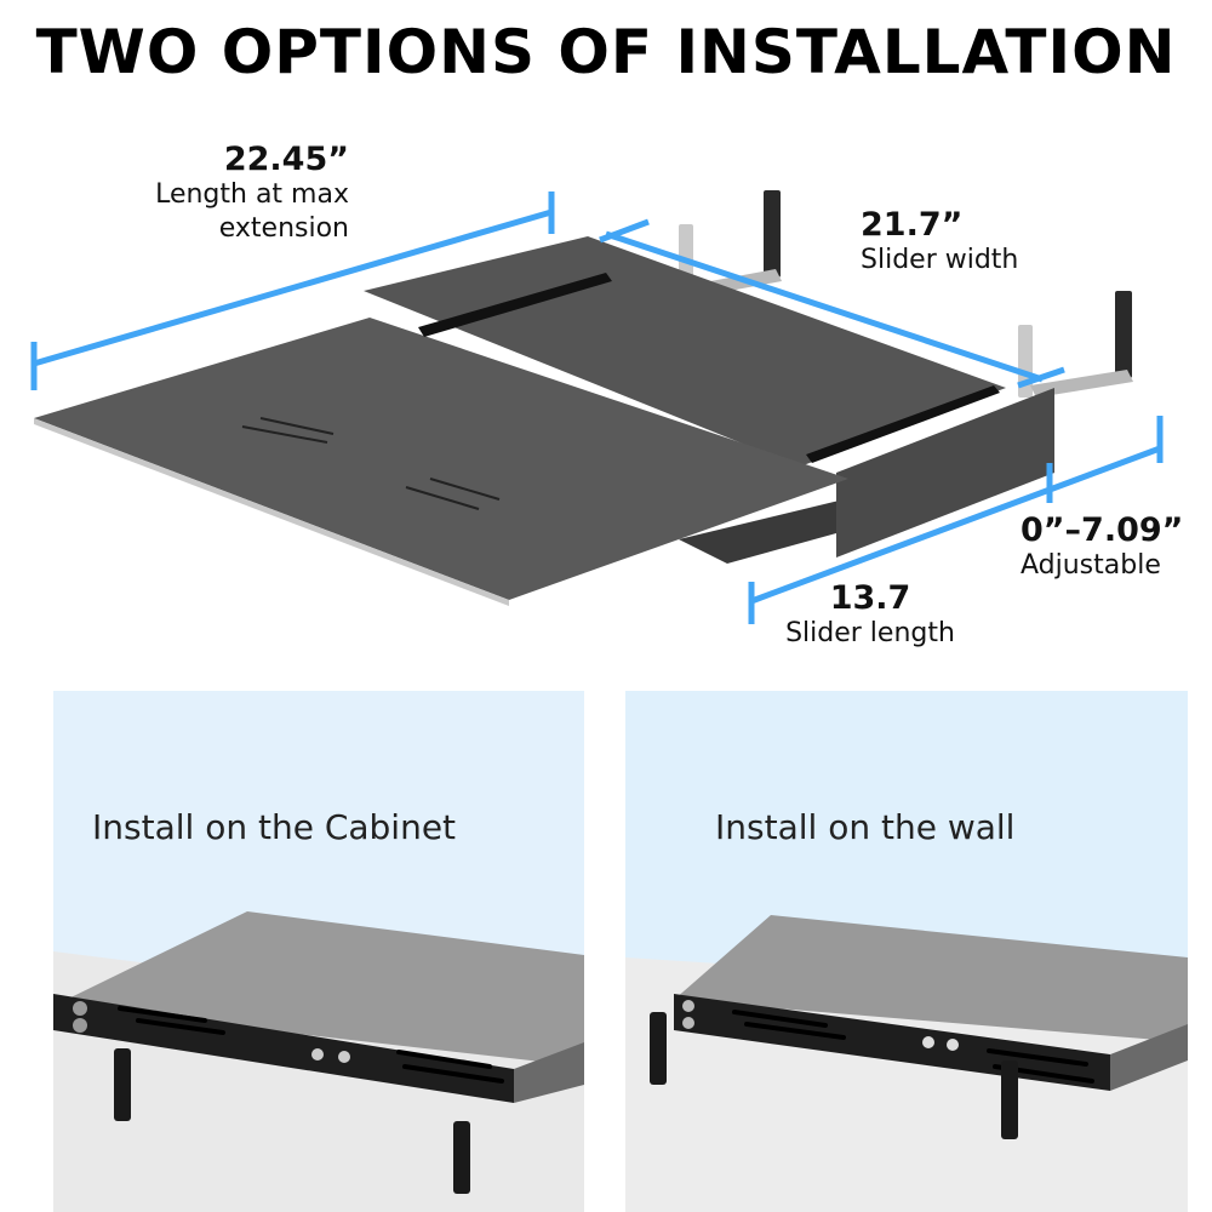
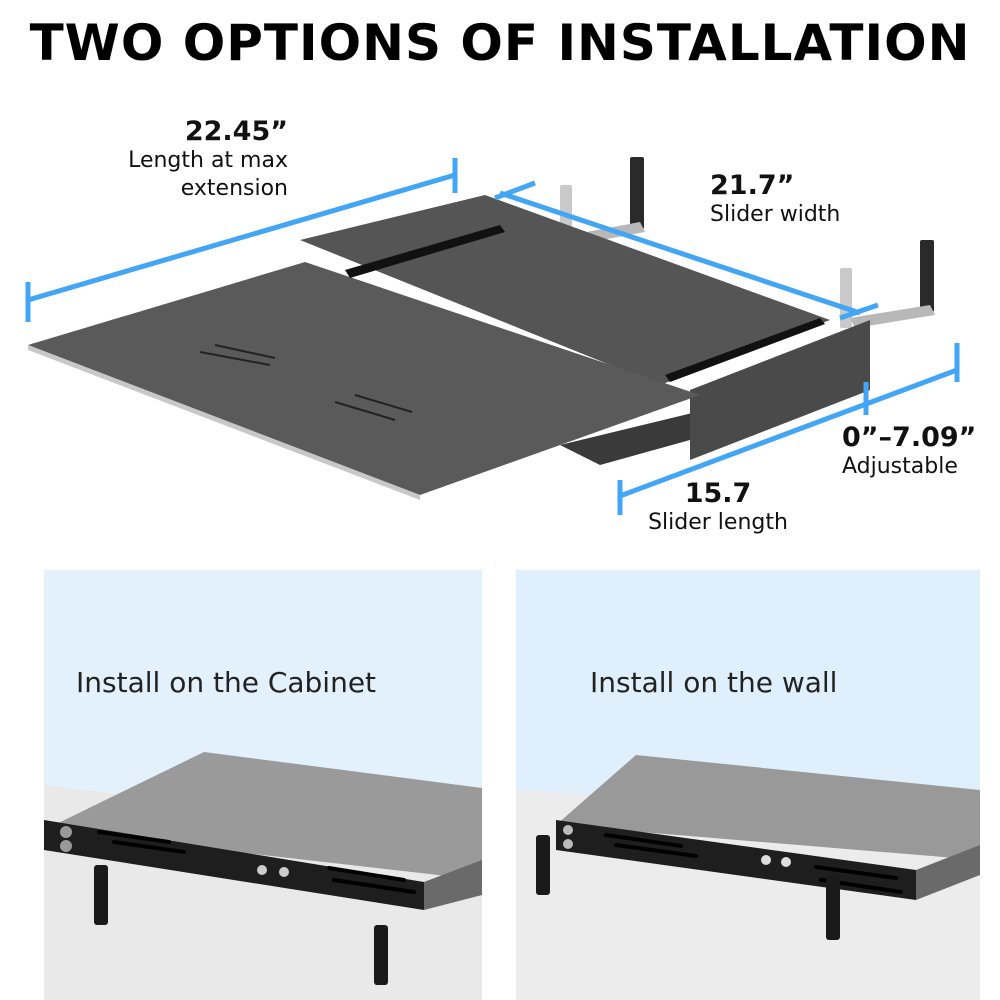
  TWO OPTIONS OF INSTALLATION
  22.45”
  Length at max
  extension
  21.7”
  Slider width
  0”–7.09”
  Adjustable
- 13.7
+ 15.7
  Slider length
  Install on the Cabinet
  Install on the wall
